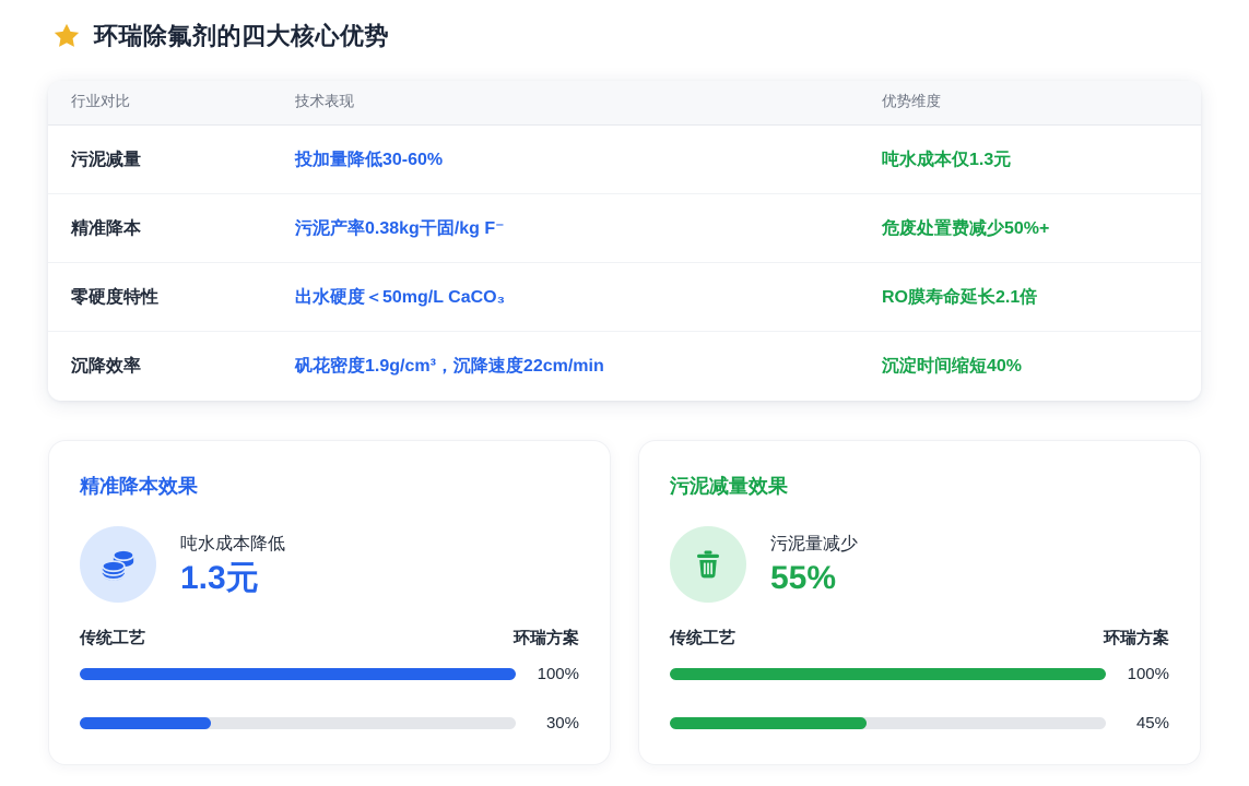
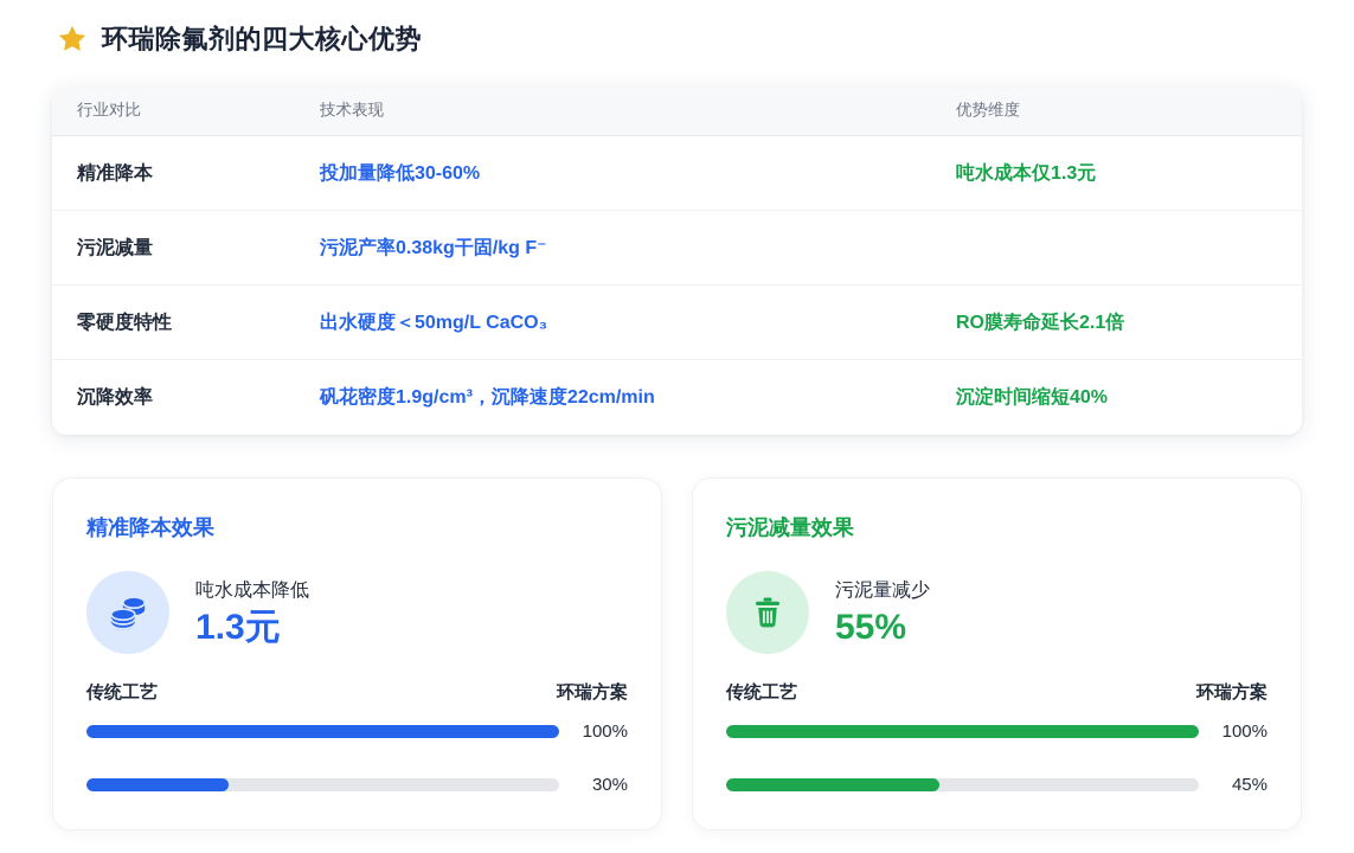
  环瑞除氟剂的四大核心优势
  行业对比
  技术表现
  优势维度
- 污泥减量
+ 精准降本
  投加量降低30-60%
  吨水成本仅1.3元
- 精准降本
+ 污泥减量
  污泥产率0.38kg干固/kg F⁻
- 危废处置费减少50%+
  零硬度特性
  出水硬度＜50mg/L CaCO₃
  RO膜寿命延长2.1倍
  沉降效率
  矾花密度1.9g/cm³，沉降速度22cm/min
  沉淀时间缩短40%
  精准降本效果
  吨水成本降低
  1.3元
  传统工艺
  环瑞方案
  100%
  30%
  污泥减量效果
  污泥量减少
  55%
  传统工艺
  环瑞方案
  100%
  45%
